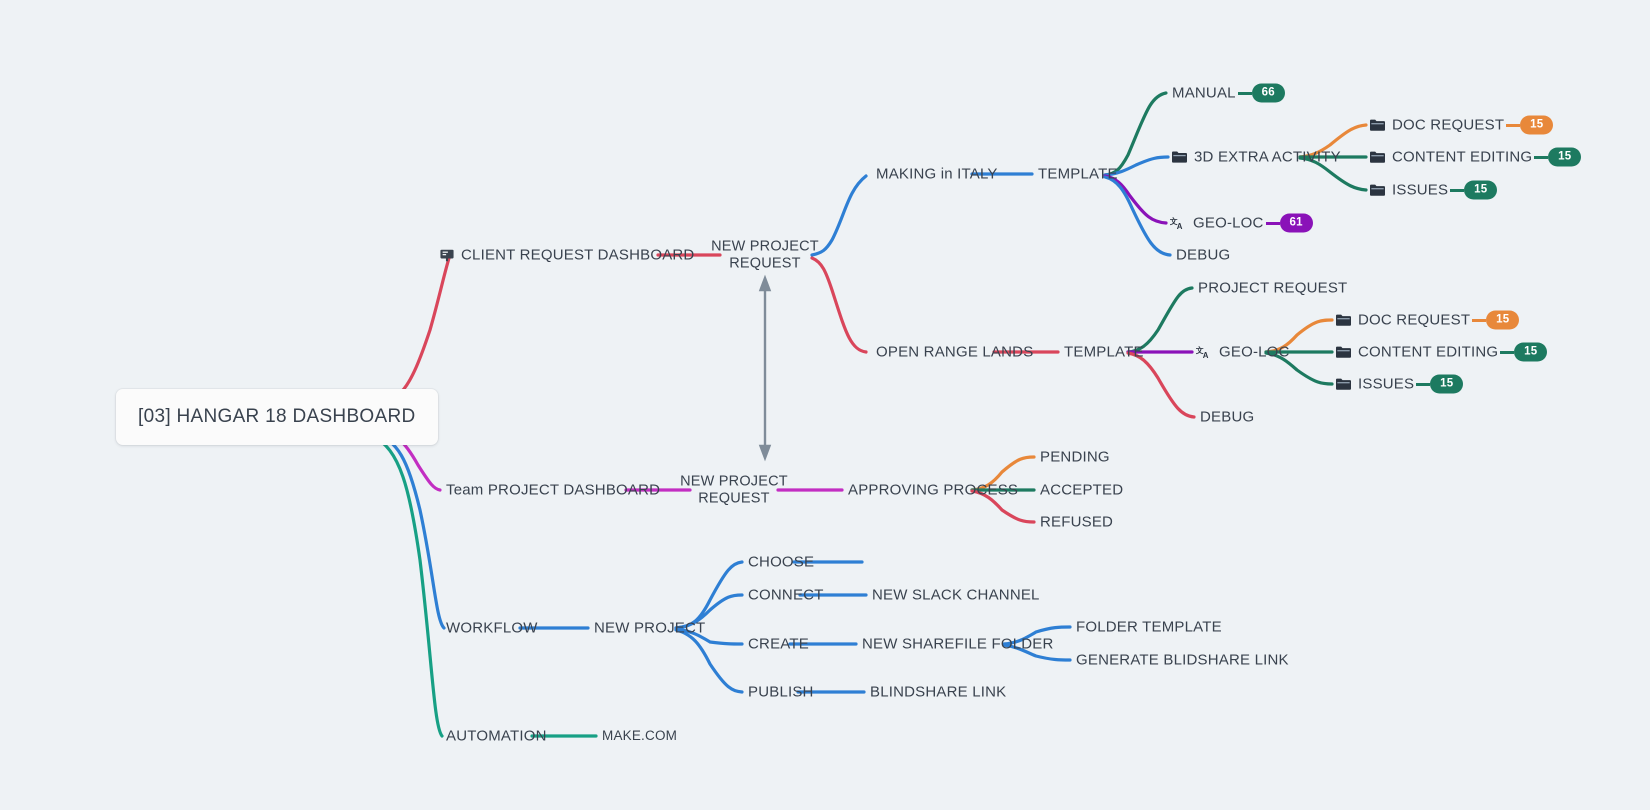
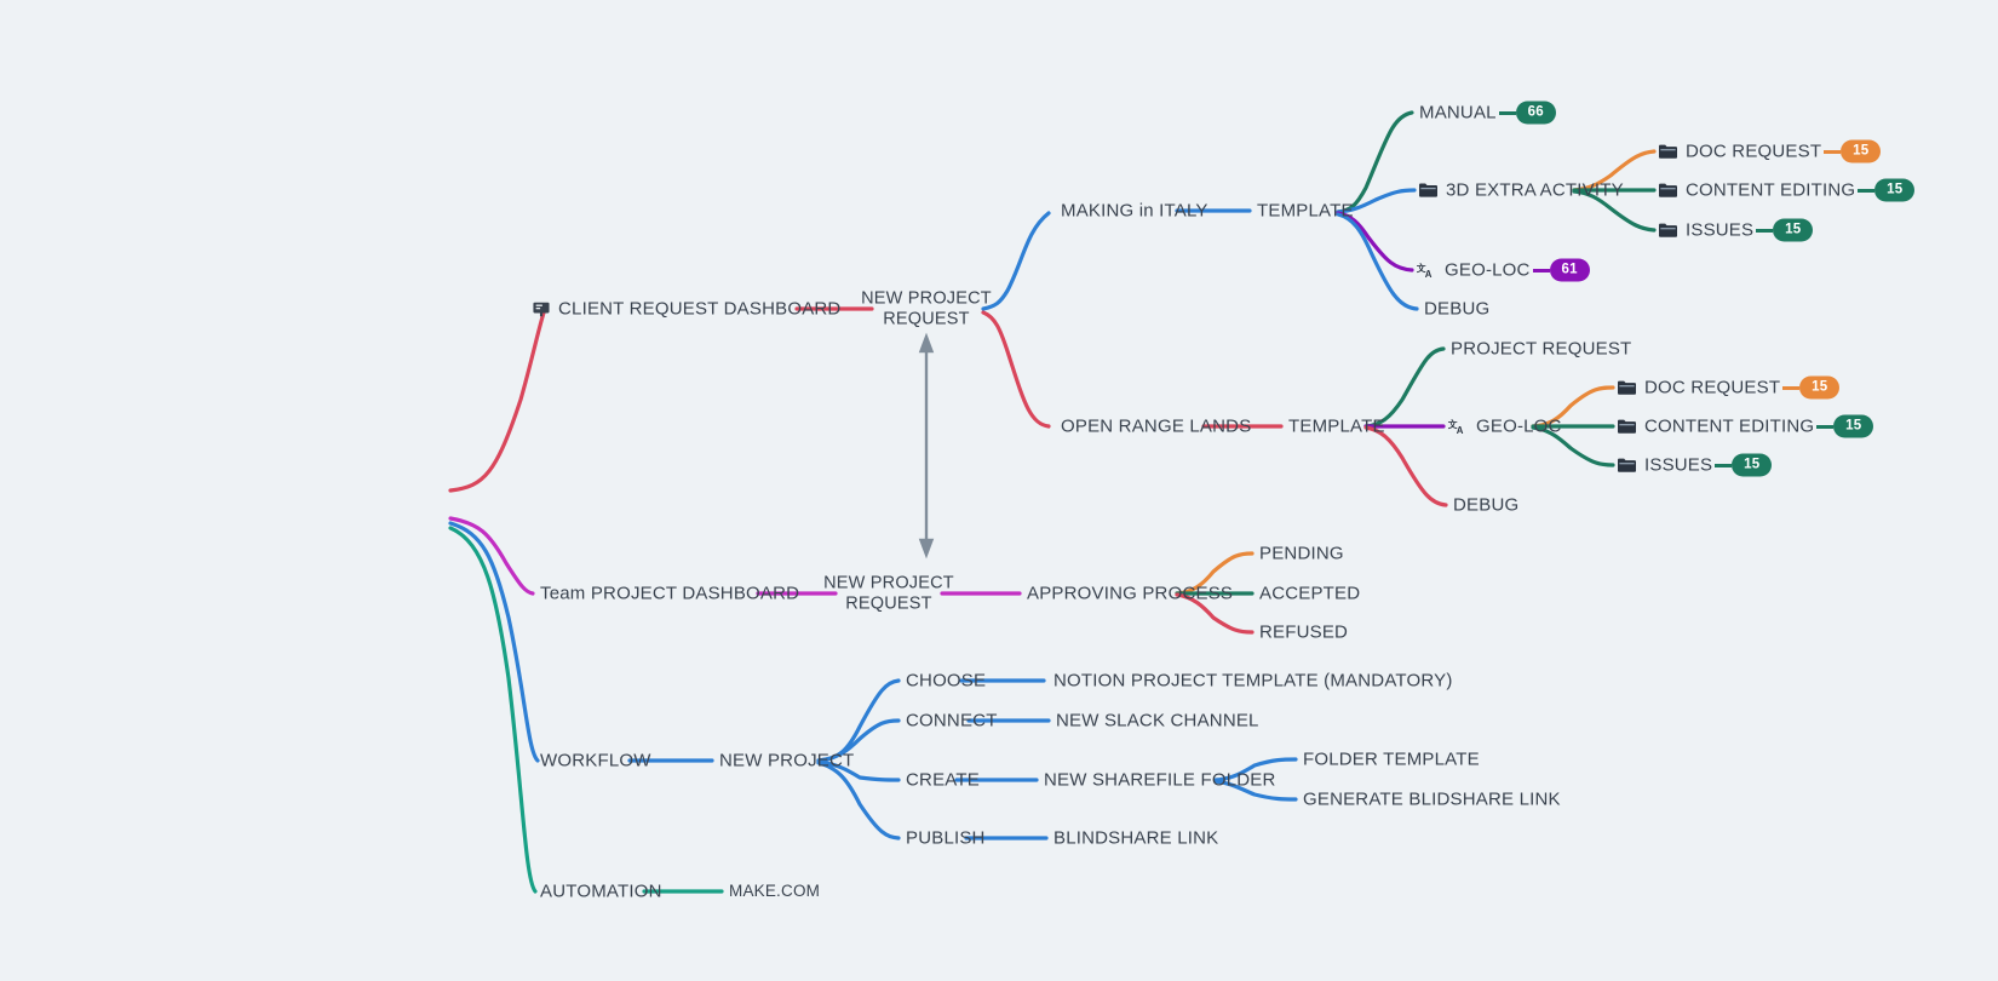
- [03] HANGAR 18 DASHBOARD
  CLIENT REQUEST DASHBOARD
  NEW PROJECT
  REQUEST
  MAKING in ITALY
  TEMPLATE
  MANUAL
  66
  3D EXTRA ACTIVITY
  DOC REQUEST
  15
  CONTENT EDITING
  15
  ISSUES
  15
  文
  A
  GEO-LOC
  61
  DEBUG
  OPEN RANGE LANDS
  TEMPLATE
  PROJECT REQUEST
  文
  A
  GEO-LOC
  DOC REQUEST
  15
  CONTENT EDITING
  15
  ISSUES
  15
  DEBUG
  Team PROJECT DASHBOARD
  NEW PROJECT
  REQUEST
  APPROVING PROCESS
  PENDING
  ACCEPTED
  REFUSED
  WORKFLOW
  NEW PROJECT
  CHOOSE
+ NOTION PROJECT TEMPLATE (MANDATORY)
  CONNECT
  NEW SLACK CHANNEL
  CREATE
  NEW SHAREFILE FOLDER
  FOLDER TEMPLATE
  GENERATE BLIDSHARE LINK
  PUBLISH
  BLINDSHARE LINK
  AUTOMATION
  MAKE.COM
